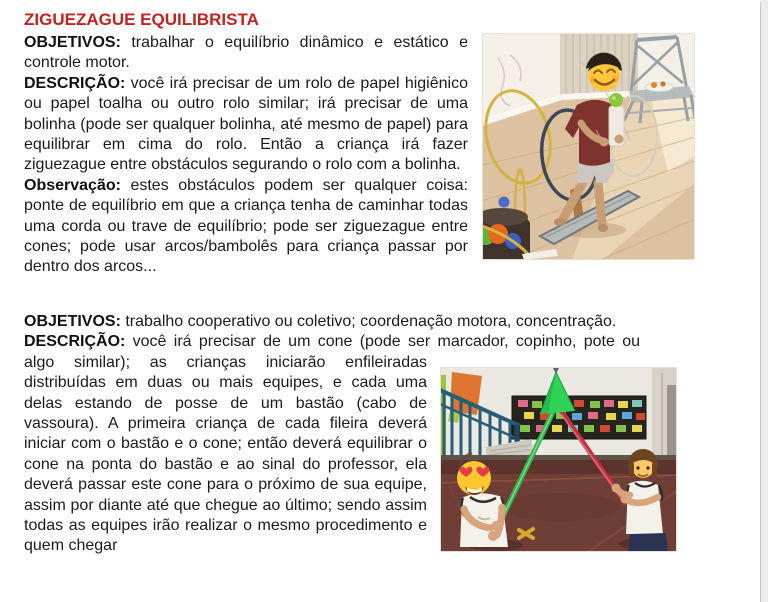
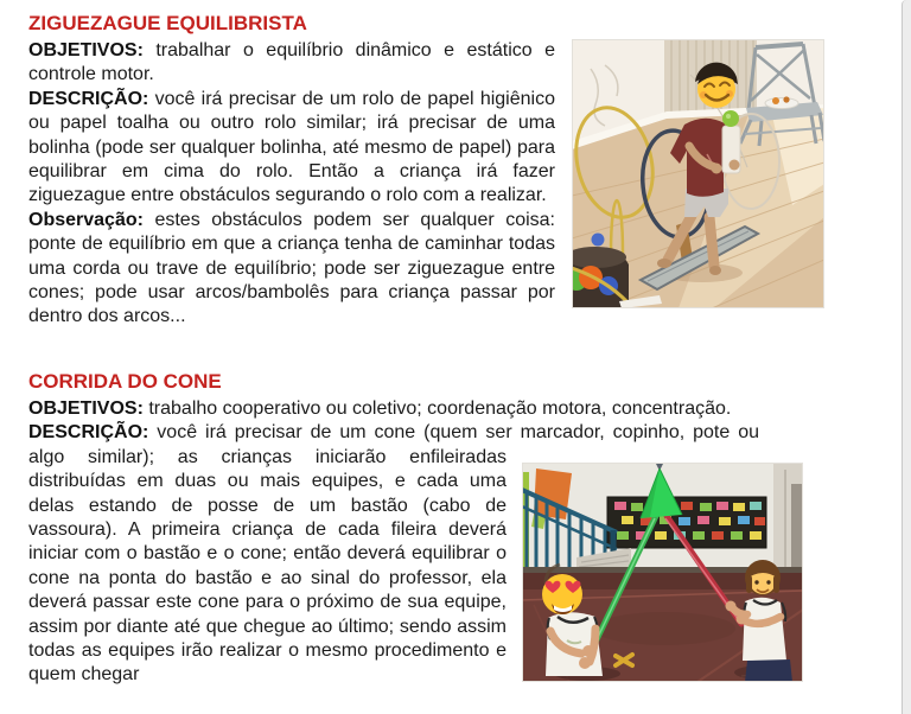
  ZIGUEZAGUE EQUILIBRISTA
  OBJETIVOS: trabalhar o equilíbrio dinâmico e estático e controle motor.
- DESCRIÇÃO: você irá precisar de um rolo de papel higiênico ou papel toalha ou outro rolo similar; irá precisar de uma bolinha (pode ser qualquer bolinha, até mesmo de papel) para equilibrar em cima do rolo. Então a criança irá fazer ziguezague entre obstáculos segurando o rolo com a bolinha.
+ DESCRIÇÃO: você irá precisar de um rolo de papel higiênico ou papel toalha ou outro rolo similar; irá precisar de uma bolinha (pode ser qualquer bolinha, até mesmo de papel) para equilibrar em cima do rolo. Então a criança irá fazer ziguezague entre obstáculos segurando o rolo com a realizar.
  Observação: estes obstáculos podem ser qualquer coisa: ponte de equilíbrio em que a criança tenha de caminhar todas uma corda ou trave de equilíbrio; pode ser ziguezague entre cones; pode usar arcos/bambolês para criança passar por dentro dos arcos...
+ CORRIDA DO CONE
  OBJETIVOS: trabalho cooperativo ou coletivo; coordenação motora, concentração.
- DESCRIÇÃO: você irá precisar de um cone (pode ser marcador, copinho, pote ou algo similar); as crianças iniciarão enfileiradas distribuídas em duas ou mais equipes, e cada uma delas estando de posse de um bastão (cabo de vassoura). A primeira criança de cada fileira deverá iniciar com o bastão e o cone; então deverá equilibrar o cone na ponta do bastão e ao sinal do professor, ela deverá passar este cone para o próximo de sua equipe, assim por diante até que chegue ao último; sendo assim todas as equipes irão realizar o mesmo procedimento e quem chegar
+ DESCRIÇÃO: você irá precisar de um cone (quem ser marcador, copinho, pote ou algo similar); as crianças iniciarão enfileiradas distribuídas em duas ou mais equipes, e cada uma delas estando de posse de um bastão (cabo de vassoura). A primeira criança de cada fileira deverá iniciar com o bastão e o cone; então deverá equilibrar o cone na ponta do bastão e ao sinal do professor, ela deverá passar este cone para o próximo de sua equipe, assim por diante até que chegue ao último; sendo assim todas as equipes irão realizar o mesmo procedimento e quem chegar
